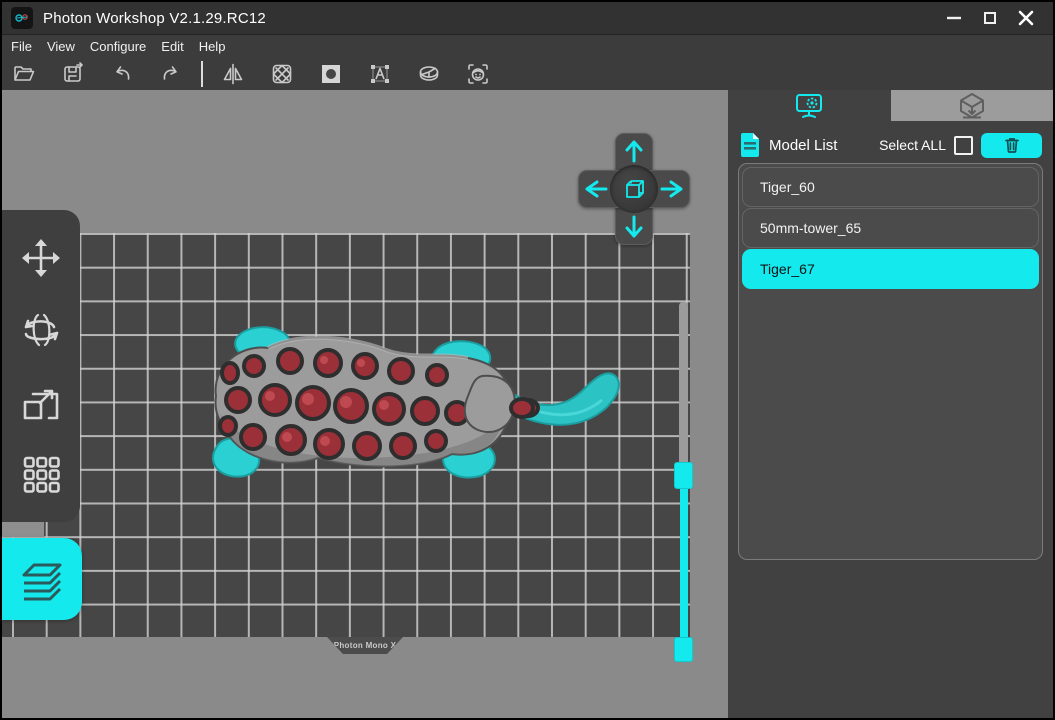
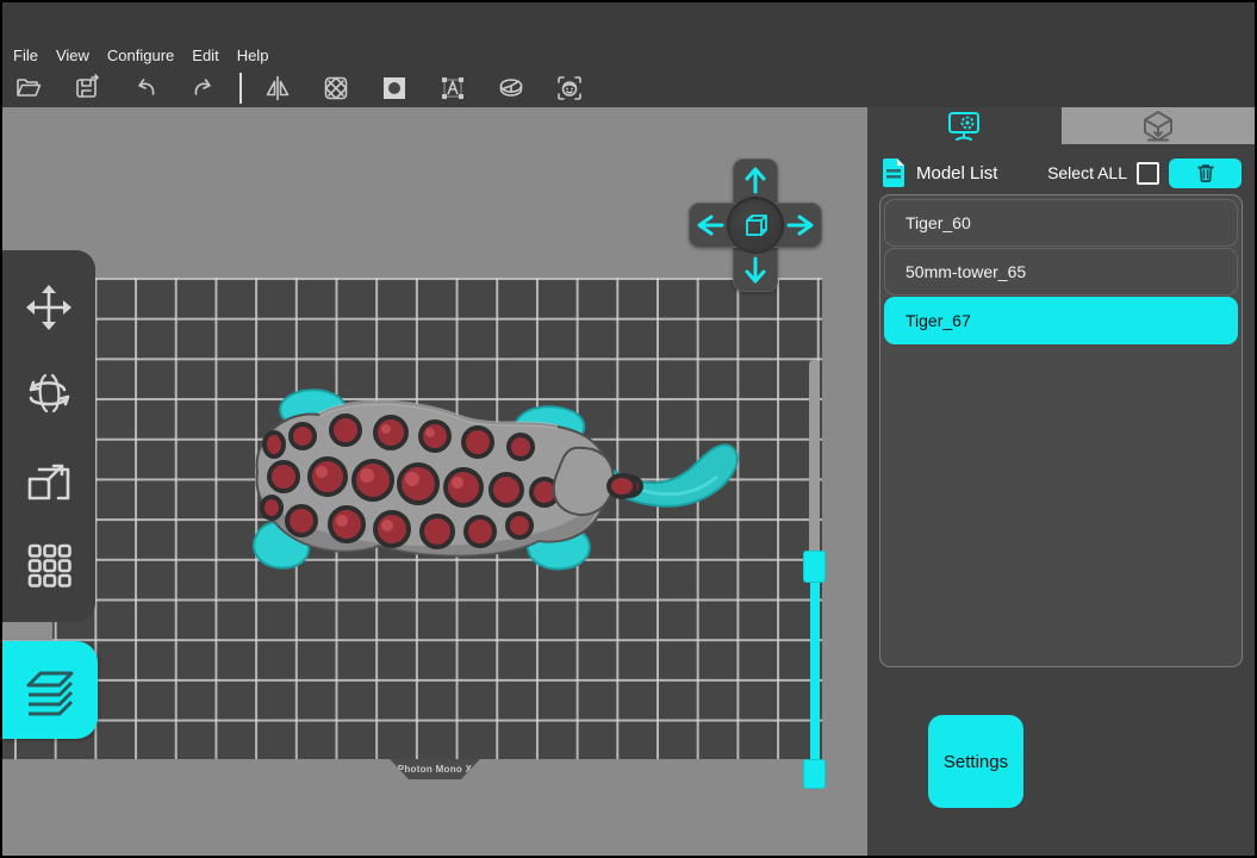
- Photon Workshop V2.1.29.RC12
  File
  View
  Configure
  Edit
  Help
  Photon Mono X
  Model List
  Select ALL
  Tiger_60
  50mm-tower_65
  Tiger_67
+ Settings
